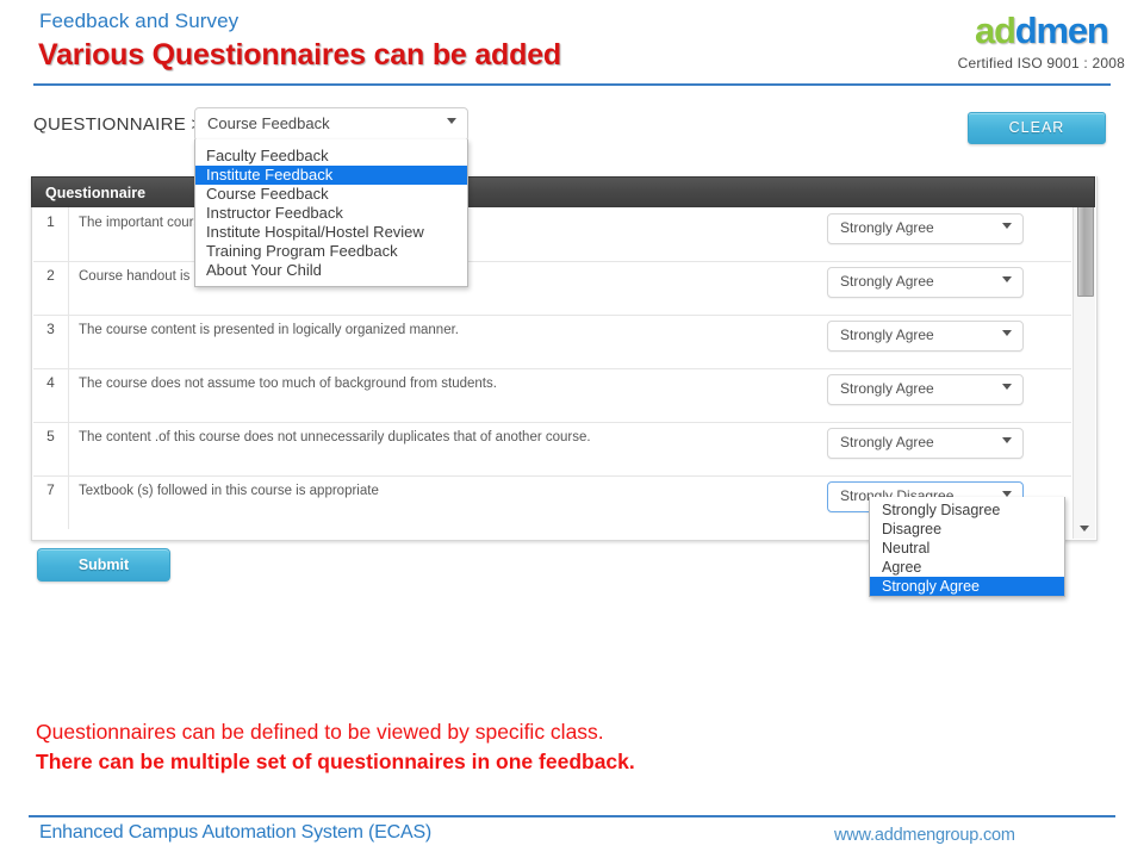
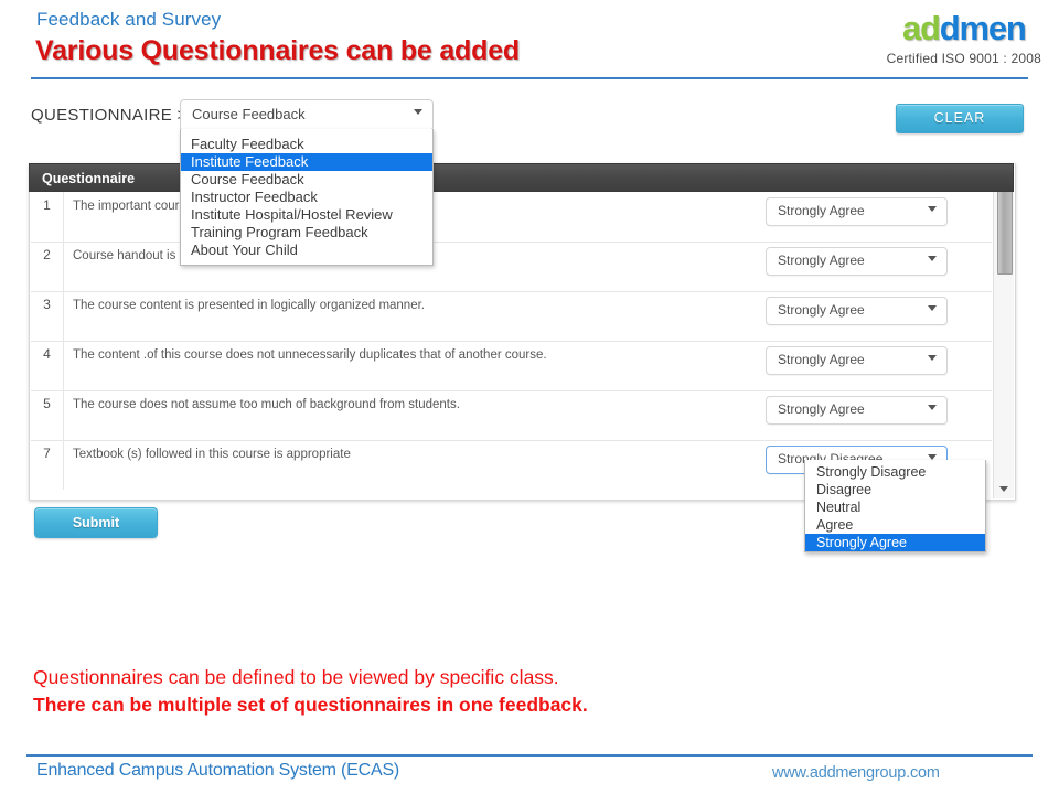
  Feedback and Survey
  Various Questionnaires can be added
  addmen
  Certified ISO 9001 : 2008
  QUESTIONNAIRE
  Course Feedback
  CLEAR
  Questionnaire
  1
  Strongly Agree
  2
  Course handout is
  Strongly Agree
  3
  The course content is presented in logically organized manner.
  Strongly Agree
  4
- The course does not assume too much of background from students.
+ The content .of this course does not unnecessarily duplicates that of another course.
  Strongly Agree
  5
- The content .of this course does not unnecessarily duplicates that of another course.
+ The course does not assume too much of background from students.
  Strongly Agree
  7
  Textbook (s) followed in this course is appropriate
  Strongly Disagree
  Strongly Disagree
  Disagree
  Neutral
  Agree
  Strongly Agree
  Faculty Feedback
  Institute Feedback
  Course Feedback
  Instructor Feedback
  Institute Hospital/Hostel Review
  Training Program Feedback
  About Your Child
  Submit
  Questionnaires can be defined to be viewed by specific class.
  There can be multiple set of questionnaires in one feedback.
  Enhanced Campus Automation System (ECAS)
  www.addmengroup.com
